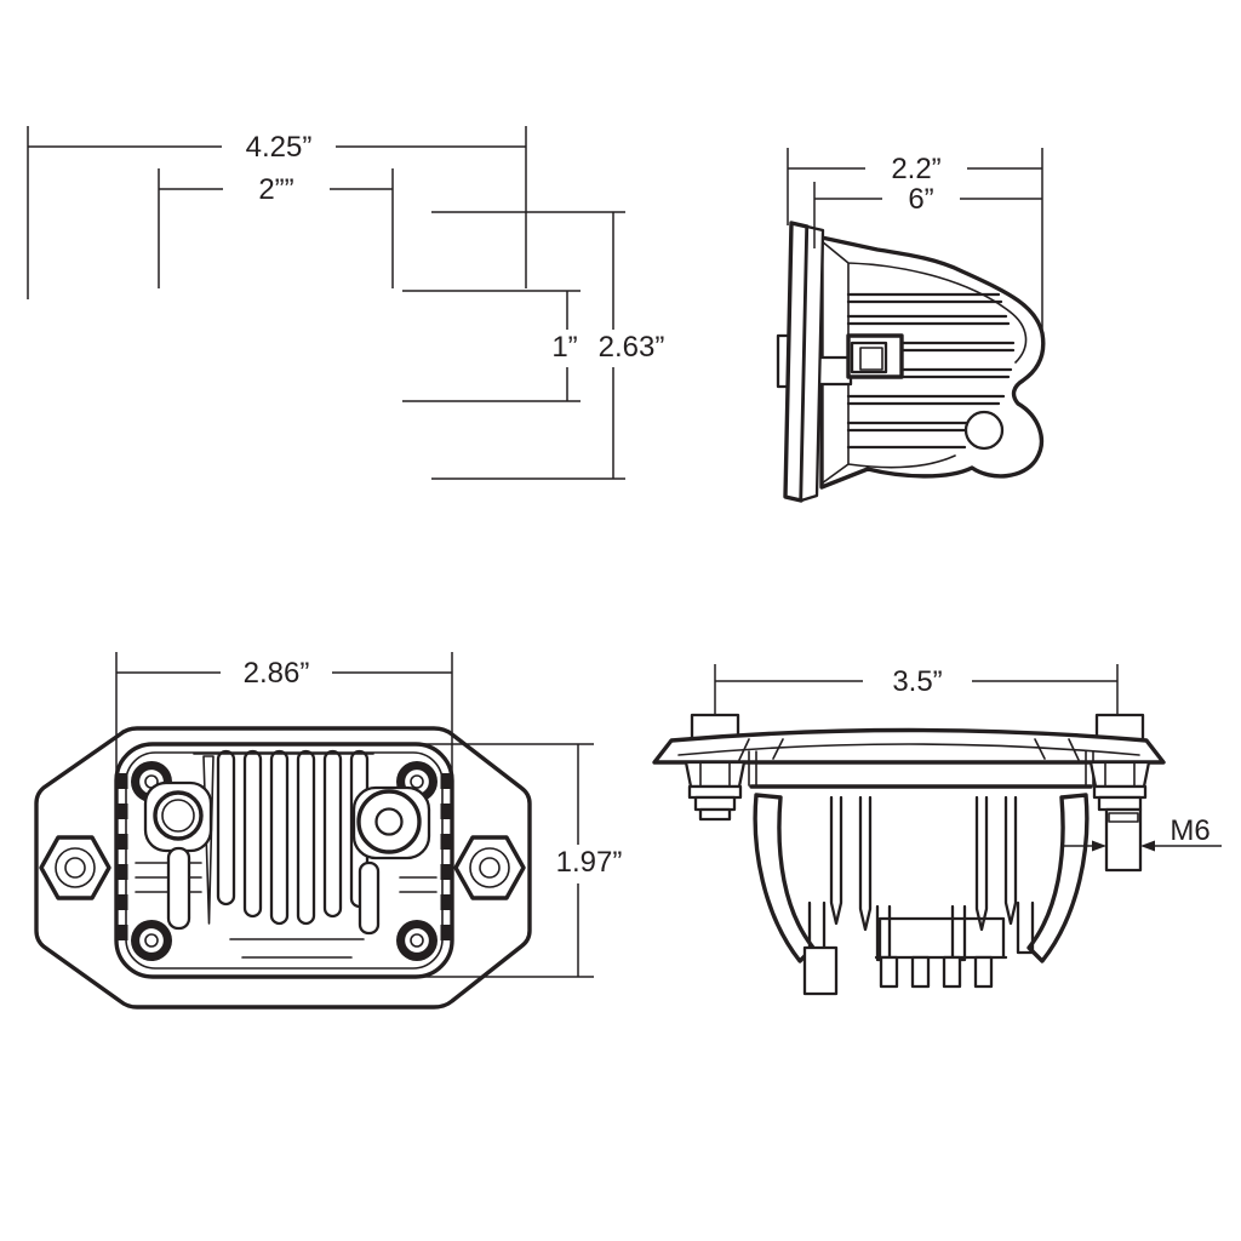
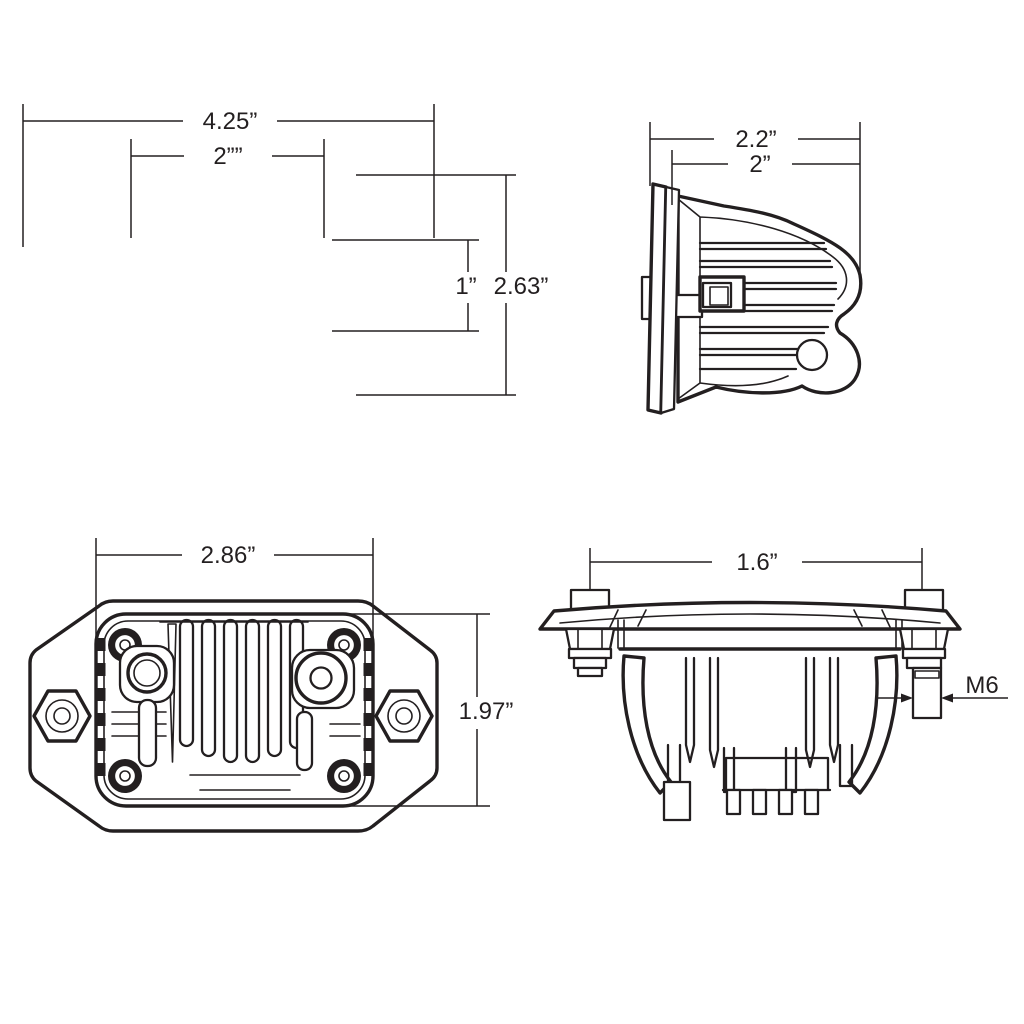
  4.25”
  2””
  1”
  2.63”
  2.2”
- 6”
+ 2”
  2.86”
  1.97”
- 3.5”
+ 1.6”
  M6
